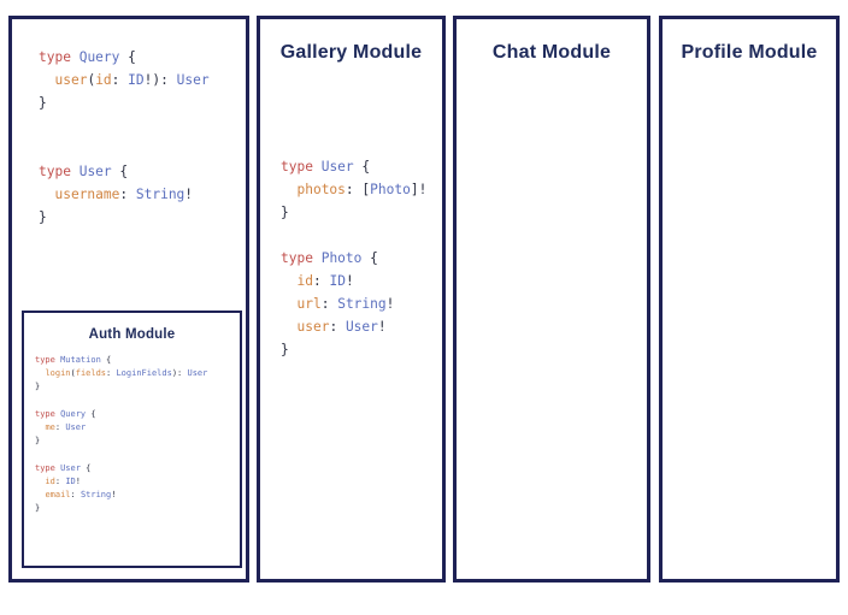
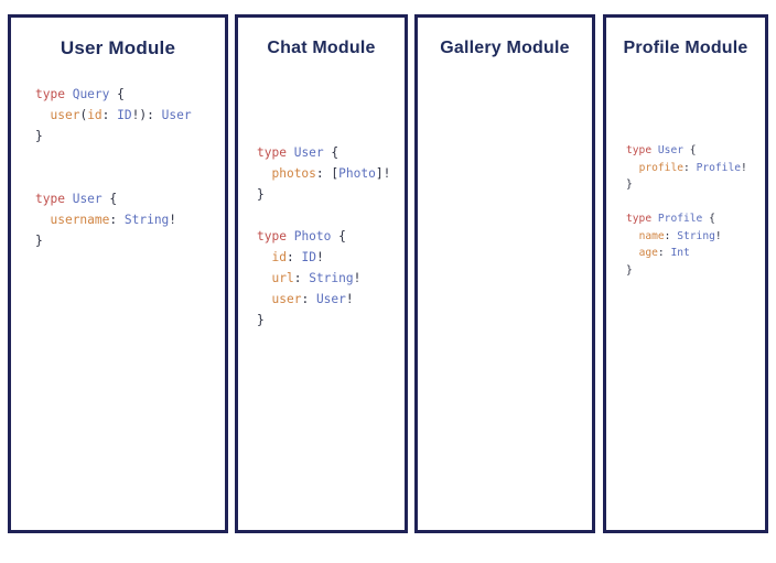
+ User Module
  type Query { user(id: ID!): User } type User { username: String! }
- Auth Module
- type Mutation { login(fields: LoginFields): User } type Query { me: User } type User { id: ID! email: String! }
- Gallery Module
+ Chat Module
  type User { photos: [Photo]! } type Photo { id: ID! url: String! user: User! }
- Chat Module
+ Gallery Module
  Profile Module
+ type User { profile: Profile! } type Profile { name: String! age: Int }
